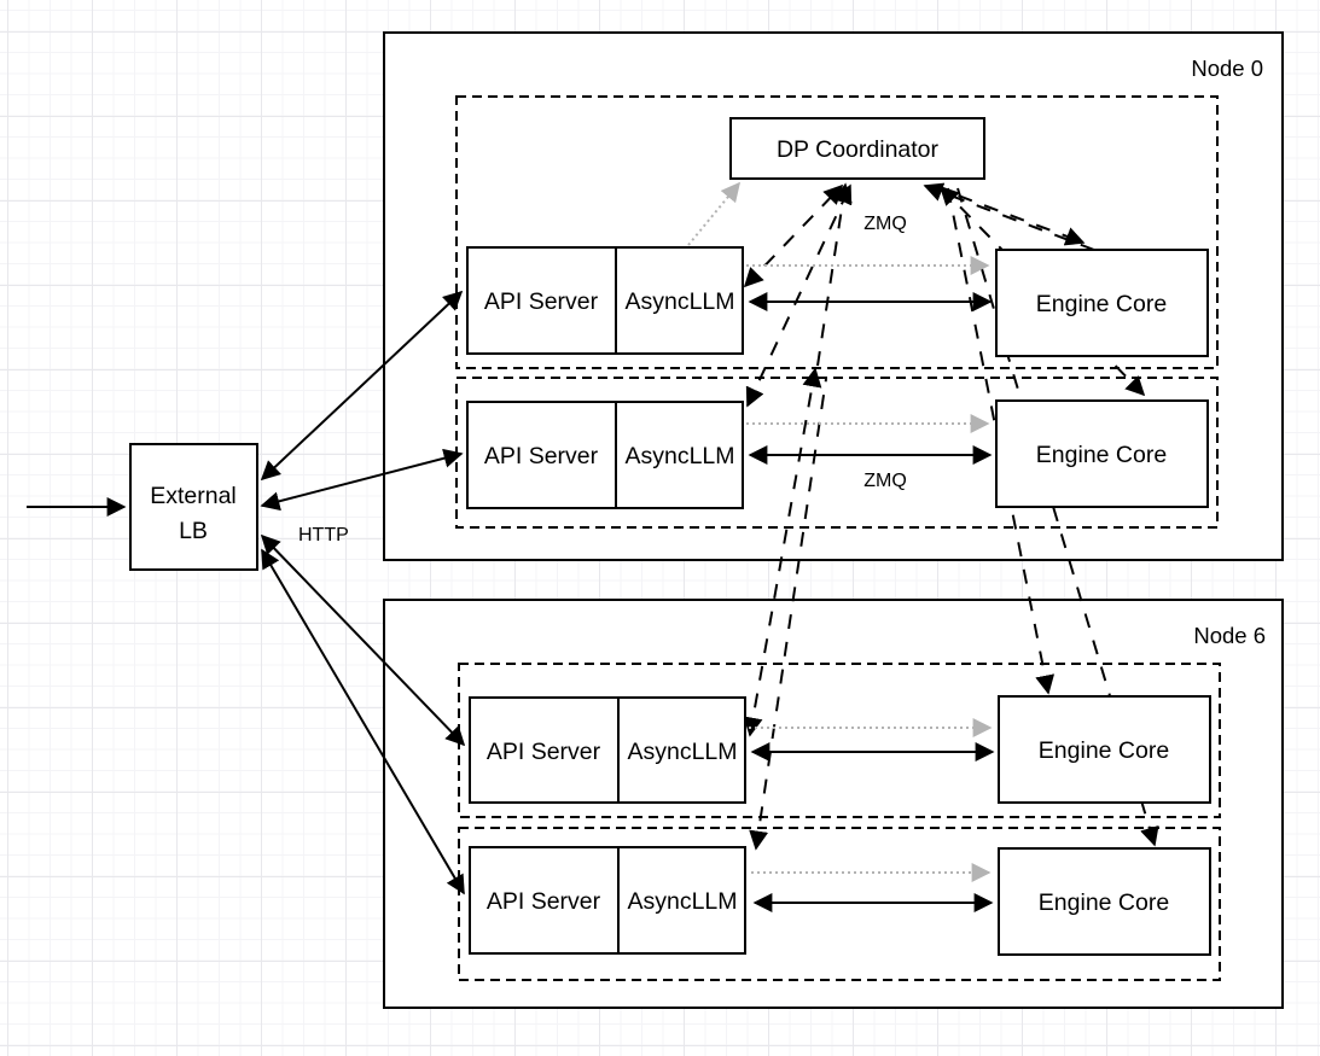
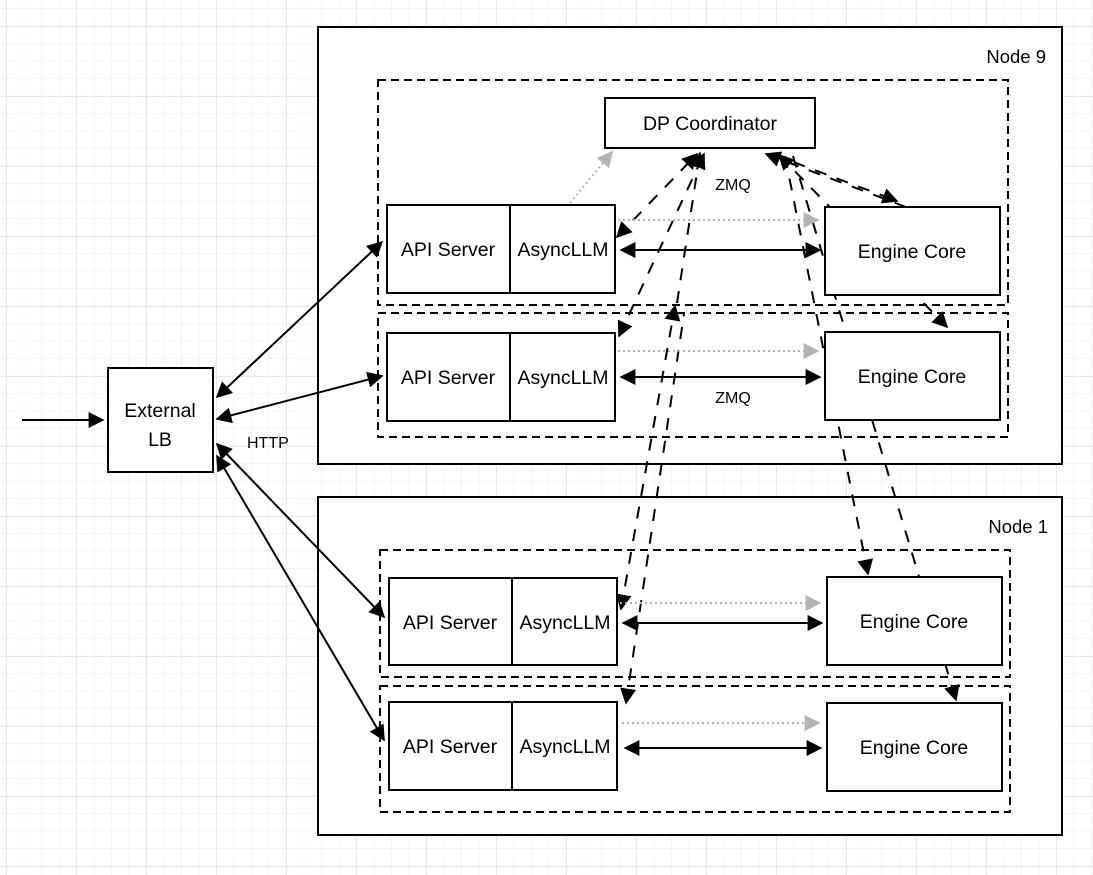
- Node 0
+ Node 9
- Node 6
+ Node 1
  DP Coordinator
  API Server
  AsyncLLM
  Engine Core
  API Server
  AsyncLLM
  Engine Core
  API Server
  AsyncLLM
  Engine Core
  API Server
  AsyncLLM
  Engine Core
  External
  LB
  HTTP
  ZMQ
  ZMQ
